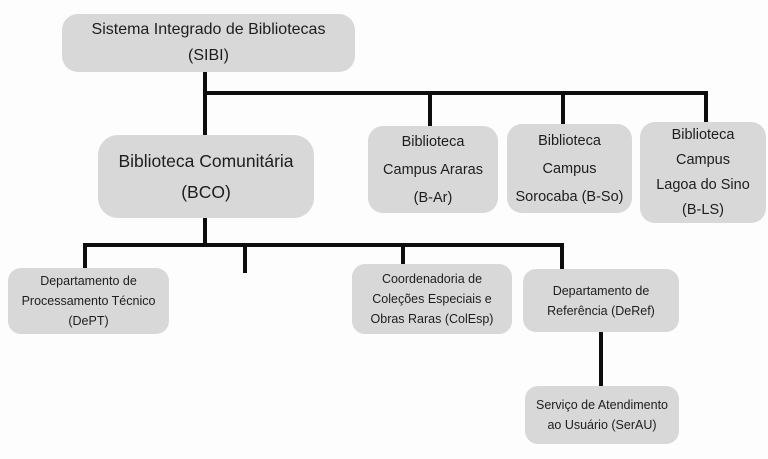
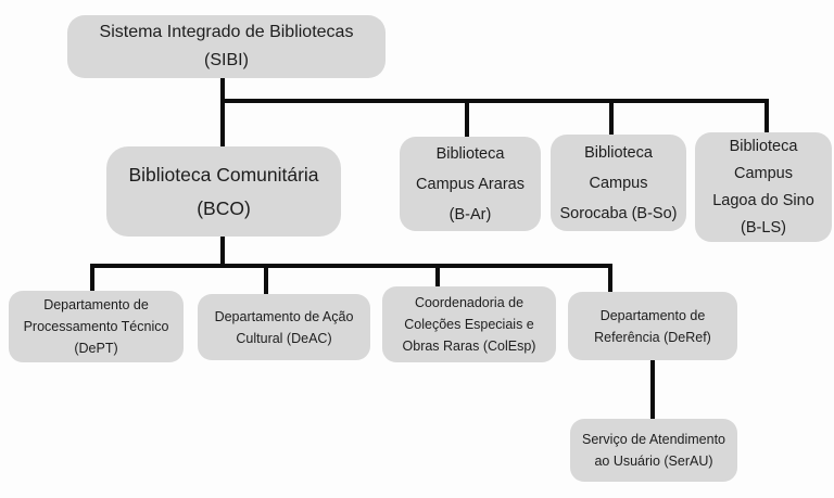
  Sistema Integrado de Bibliotecas
  (SIBI)
  Biblioteca Comunitária
  (BCO)
  Biblioteca
  Campus Araras
  (B-Ar)
  Biblioteca
  Campus
  Sorocaba (B-So)
  Biblioteca
  Campus
  Lagoa do Sino
  (B-LS)
  Departamento de
  Processamento Técnico
  (DePT)
+ Departamento de Ação
+ Cultural (DeAC)
  Coordenadoria de
  Coleções Especiais e
  Obras Raras (ColEsp)
  Departamento de
  Referência (DeRef)
  Serviço de Atendimento
  ao Usuário (SerAU)
